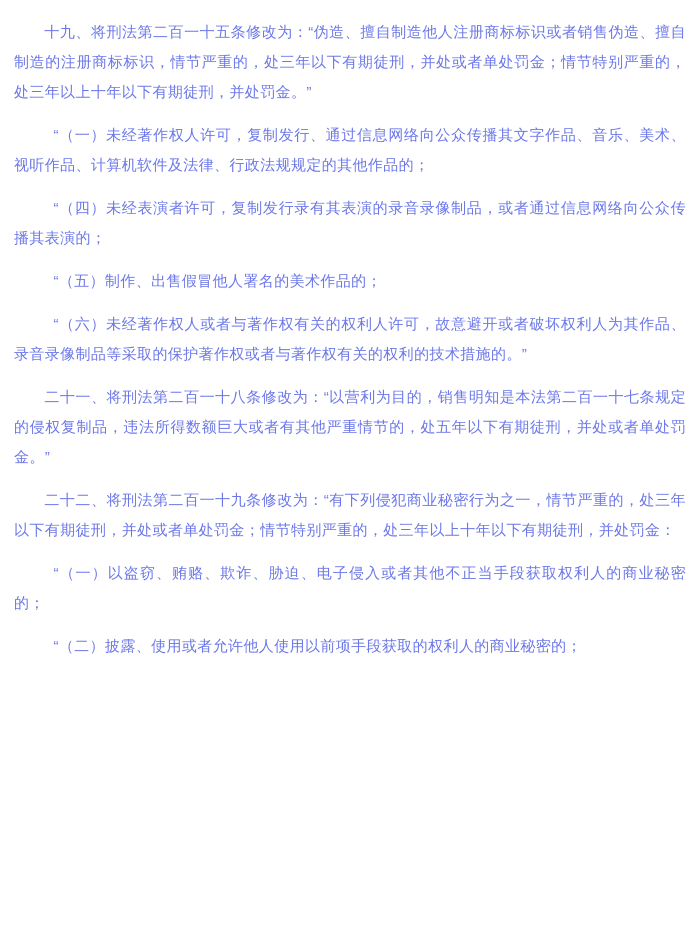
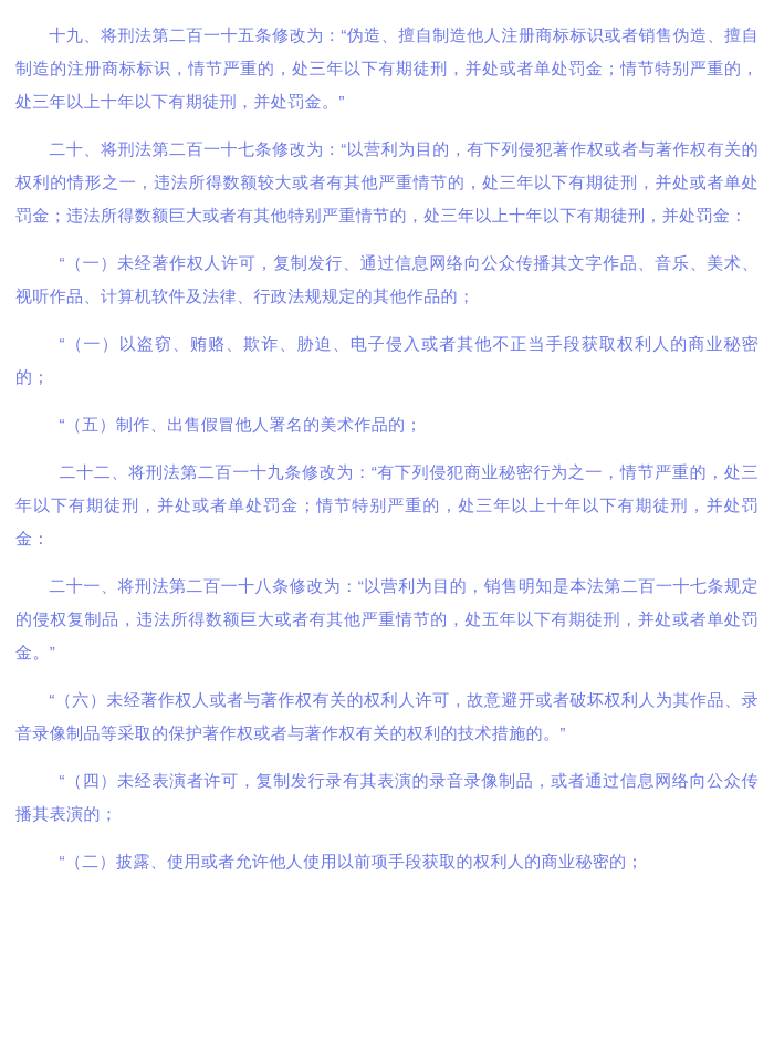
  十九、将刑法第二百一十五条修改为：“伪造、擅自制造他人注册商标标识或者销售伪造、擅自制造的注册商标标识，情节严重的，处三年以下有期徒刑，并处或者单处罚金；情节特别严重的，处三年以上十年以下有期徒刑，并处罚金。”
+ 二十、将刑法第二百一十七条修改为：“以营利为目的，有下列侵犯著作权或者与著作权有关的权利的情形之一，违法所得数额较大或者有其他严重情节的，处三年以下有期徒刑，并处或者单处罚金；违法所得数额巨大或者有其他特别严重情节的，处三年以上十年以下有期徒刑，并处罚金：
  “（一）未经著作权人许可，复制发行、通过信息网络向公众传播其文字作品、音乐、美术、视听作品、计算机软件及法律、行政法规规定的其他作品的；
- “（四）未经表演者许可，复制发行录有其表演的录音录像制品，或者通过信息网络向公众传播其表演的；
+ “（一）以盗窃、贿赂、欺诈、胁迫、电子侵入或者其他不正当手段获取权利人的商业秘密的；
  “（五）制作、出售假冒他人署名的美术作品的；
- “（六）未经著作权人或者与著作权有关的权利人许可，故意避开或者破坏权利人为其作品、录音录像制品等采取的保护著作权或者与著作权有关的权利的技术措施的。”
+ 二十二、将刑法第二百一十九条修改为：“有下列侵犯商业秘密行为之一，情节严重的，处三年以下有期徒刑，并处或者单处罚金；情节特别严重的，处三年以上十年以下有期徒刑，并处罚金：
  二十一、将刑法第二百一十八条修改为：“以营利为目的，销售明知是本法第二百一十七条规定的侵权复制品，违法所得数额巨大或者有其他严重情节的，处五年以下有期徒刑，并处或者单处罚金。”
- 二十二、将刑法第二百一十九条修改为：“有下列侵犯商业秘密行为之一，情节严重的，处三年以下有期徒刑，并处或者单处罚金；情节特别严重的，处三年以上十年以下有期徒刑，并处罚金：
+ “（六）未经著作权人或者与著作权有关的权利人许可，故意避开或者破坏权利人为其作品、录音录像制品等采取的保护著作权或者与著作权有关的权利的技术措施的。”
- “（一）以盗窃、贿赂、欺诈、胁迫、电子侵入或者其他不正当手段获取权利人的商业秘密的；
+ “（四）未经表演者许可，复制发行录有其表演的录音录像制品，或者通过信息网络向公众传播其表演的；
  “（二）披露、使用或者允许他人使用以前项手段获取的权利人的商业秘密的；
